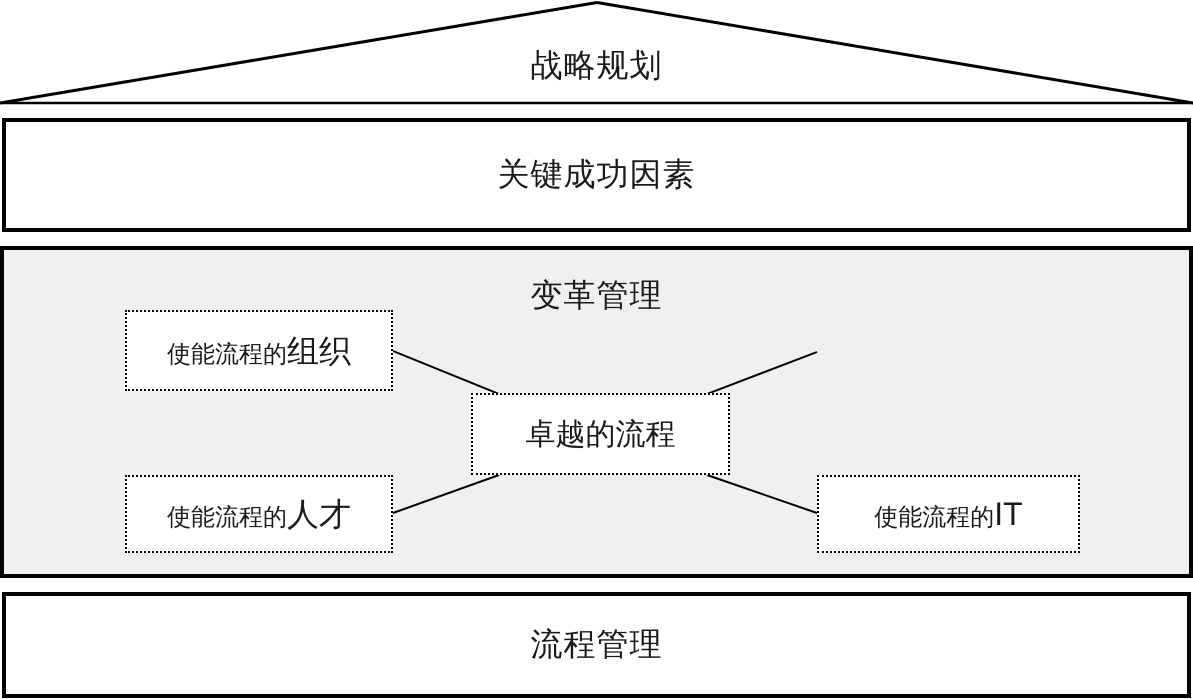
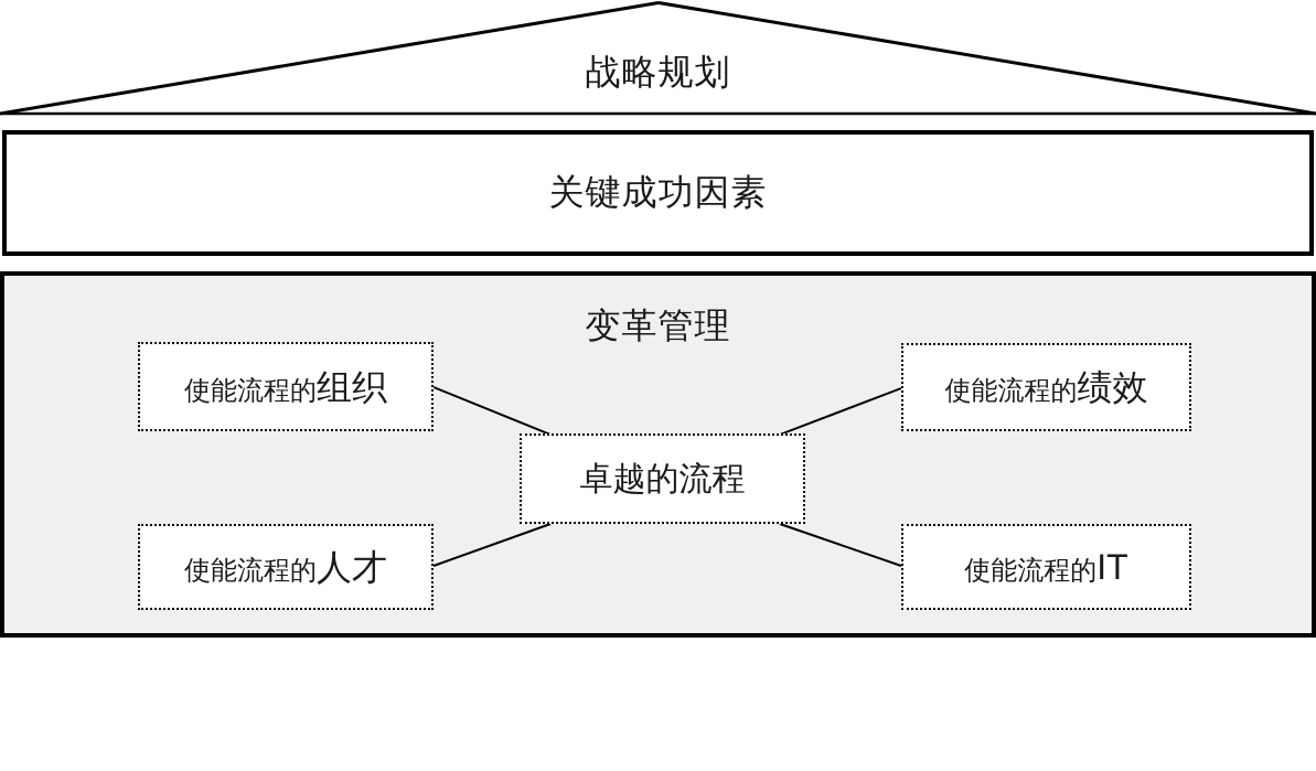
  战略规划
  关键成功因素
  变革管理
  使能流程的组织
+ 使能流程的绩效
  卓越的流程
  使能流程的人才
  使能流程的IT
- 流程管理
